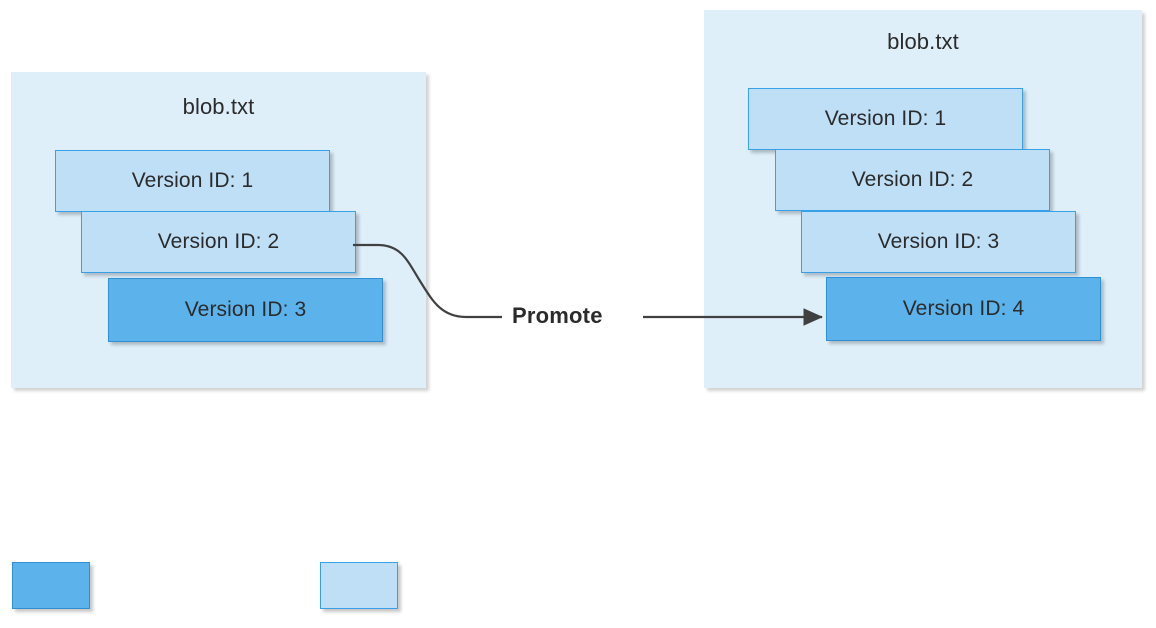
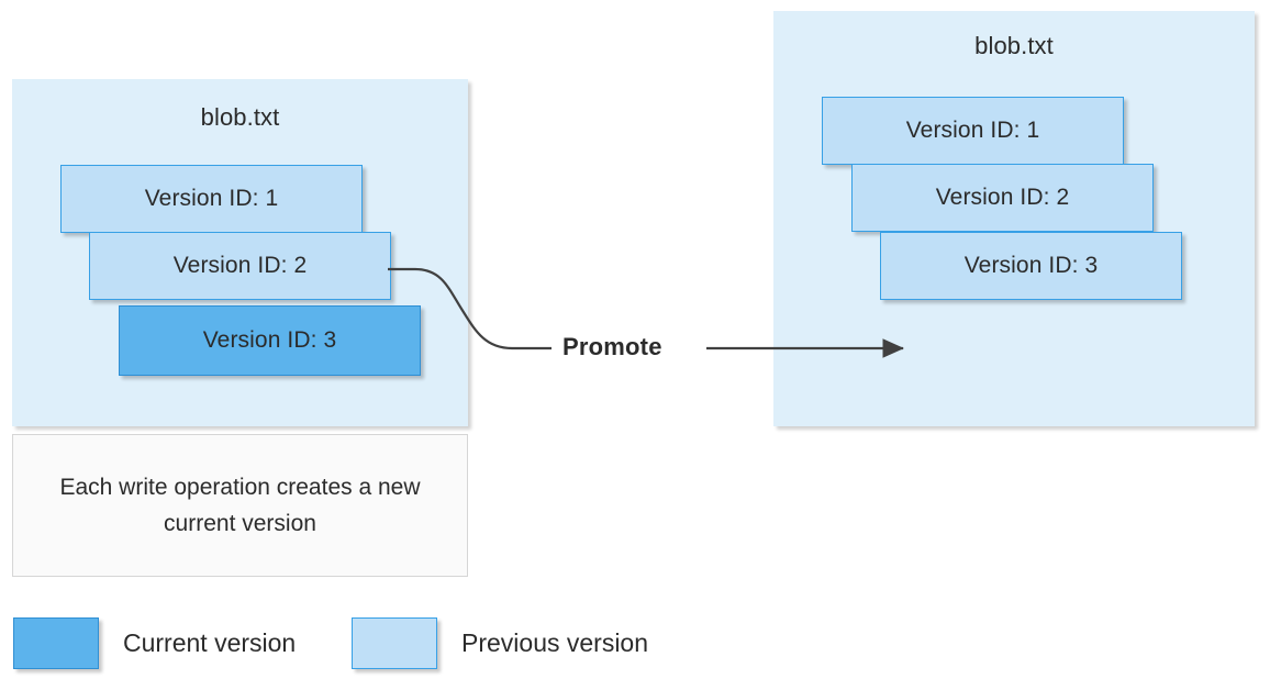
  blob.txt
  Version ID: 1
  Version ID: 2
  Version ID: 3
  blob.txt
  Version ID: 1
  Version ID: 2
  Version ID: 3
- Version ID: 4
  Promote
+ Each write operation creates a new current version
+ Current version
+ Previous version
